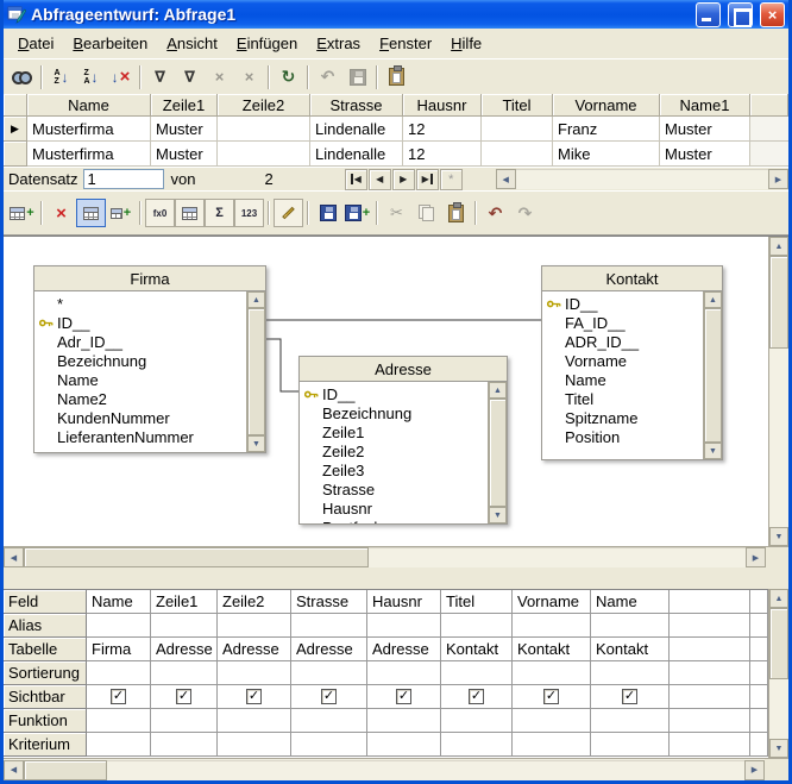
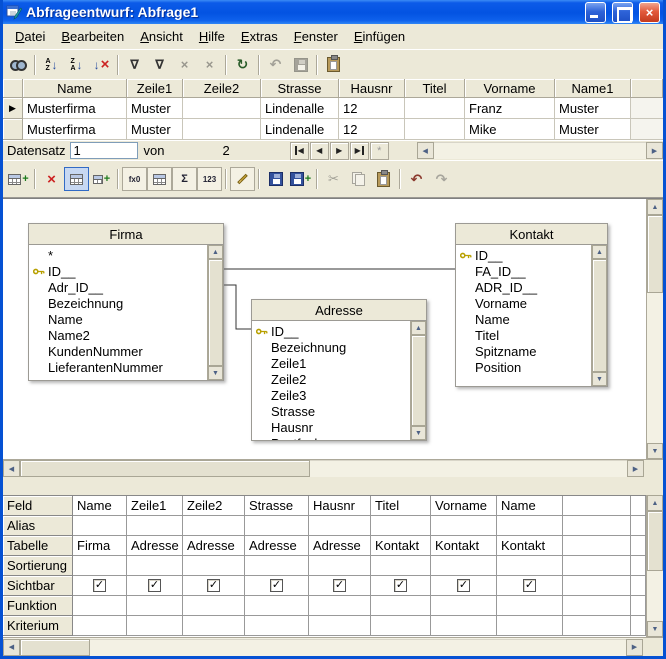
  Abfrageentwurf: Abfrage1
  ×
  Datei
  Bearbeiten
  Ansicht
- Einfügen
+ Hilfe
  Extras
  Fenster
- Hilfe
+ Einfügen
  ↓
  ↓
  ↓
  ×
  ∇
  ∇
  ×
  ×
  ↻
  ↶
  Name
  Zeile1
  Zeile2
  Strasse
  Hausnr
  Titel
  Vorname
  Name1
  ▶
  Musterfirma
  Muster
  Lindenalle
  12
  Franz
  Muster
  Musterfirma
  Muster
  Lindenalle
  12
  Mike
  Muster
  Datensatz
  1
  von
  2
  ◀
  ◀
  ▶
  ▶
  *
  +
  ×
  +
  fx0
  Σ
  123
  +
  ✂
  ↶
  ↷
  Firma
  *
  ID__
  Adr_ID__
  Bezeichnung
  Name
  Name2
  KundenNummer
  LieferantenNummer
  Adresse
  ID__
  Bezeichnung
  Zeile1
  Zeile2
  Zeile3
  Strasse
  Hausnr
  Kontakt
  ID__
  FA_ID__
  ADR_ID__
  Vorname
  Name
  Titel
  Spitzname
  Position
  Feld
  Name
  Zeile1
  Zeile2
  Strasse
  Hausnr
  Titel
  Vorname
  Name
  Alias
  Tabelle
  Firma
  Adresse
  Adresse
  Adresse
  Adresse
  Kontakt
  Kontakt
  Kontakt
  Sortierung
  Sichtbar
  ✓
  ✓
  ✓
  ✓
  ✓
  ✓
  ✓
  ✓
  Funktion
  Kriterium
